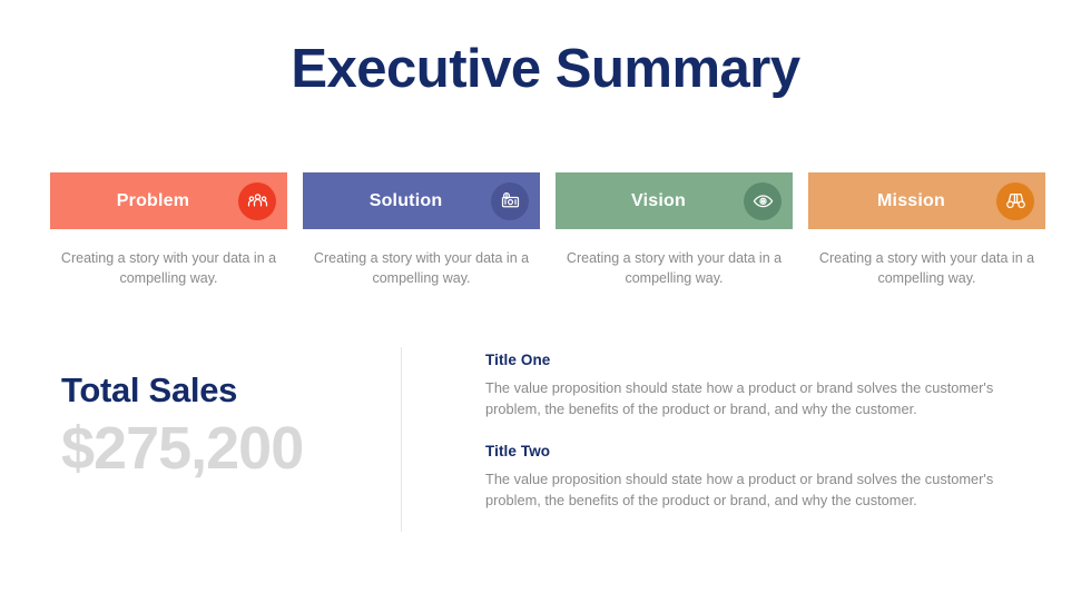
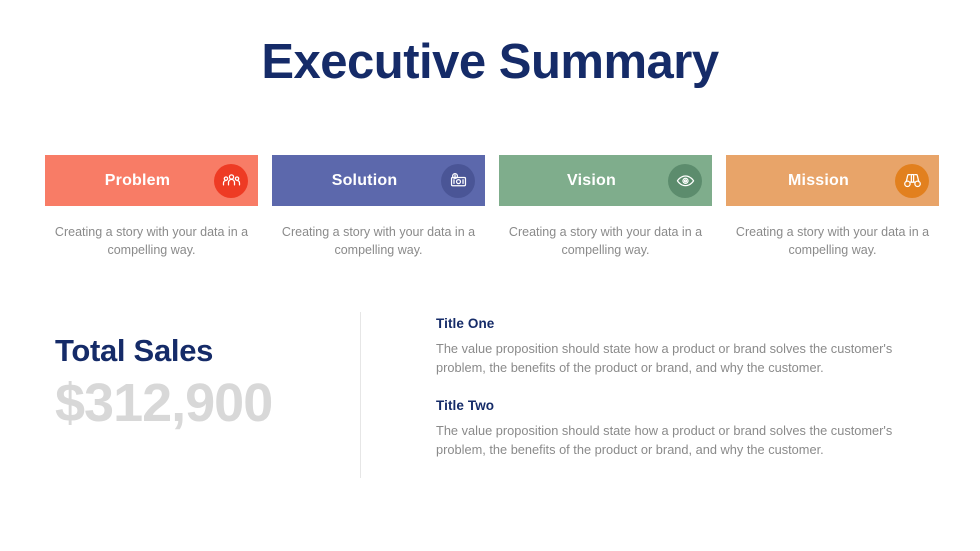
  Executive Summary
  Problem
  Creating a story with your data in a compelling way.
  Solution
  Creating a story with your data in a compelling way.
  Vision
  Creating a story with your data in a compelling way.
  Mission
  Creating a story with your data in a compelling way.
  Total Sales
- $275,200
+ $312,900
  Title One
  The value proposition should state how a product or brand solves the customer's problem, the benefits of the product or brand, and why the customer.
  Title Two
  The value proposition should state how a product or brand solves the customer's problem, the benefits of the product or brand, and why the customer.
